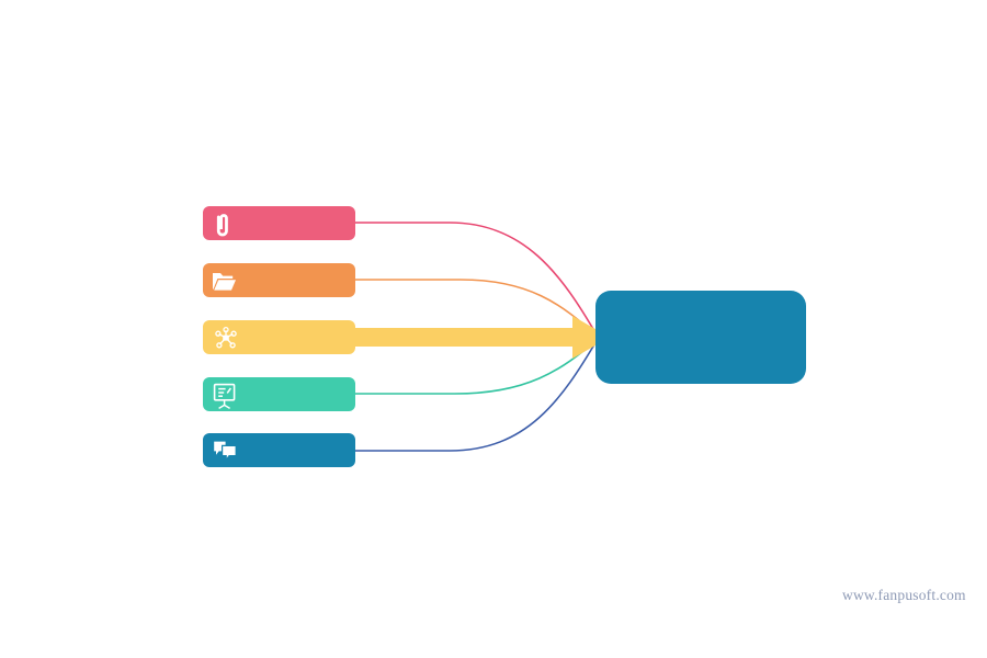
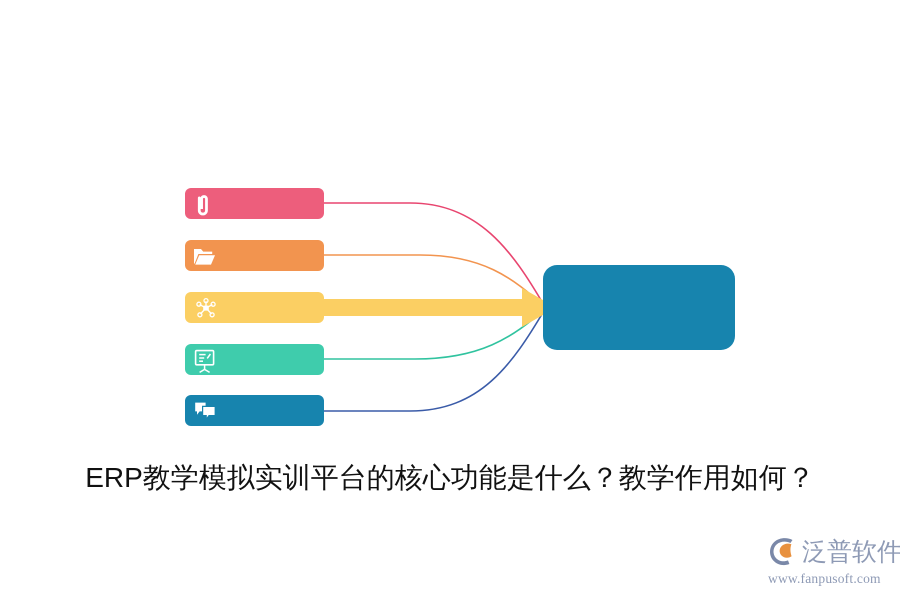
+ ERP教学模拟实训平台的核心功能是什么？教学作用如何？
+ 泛普软件
  www.fanpusoft.com
